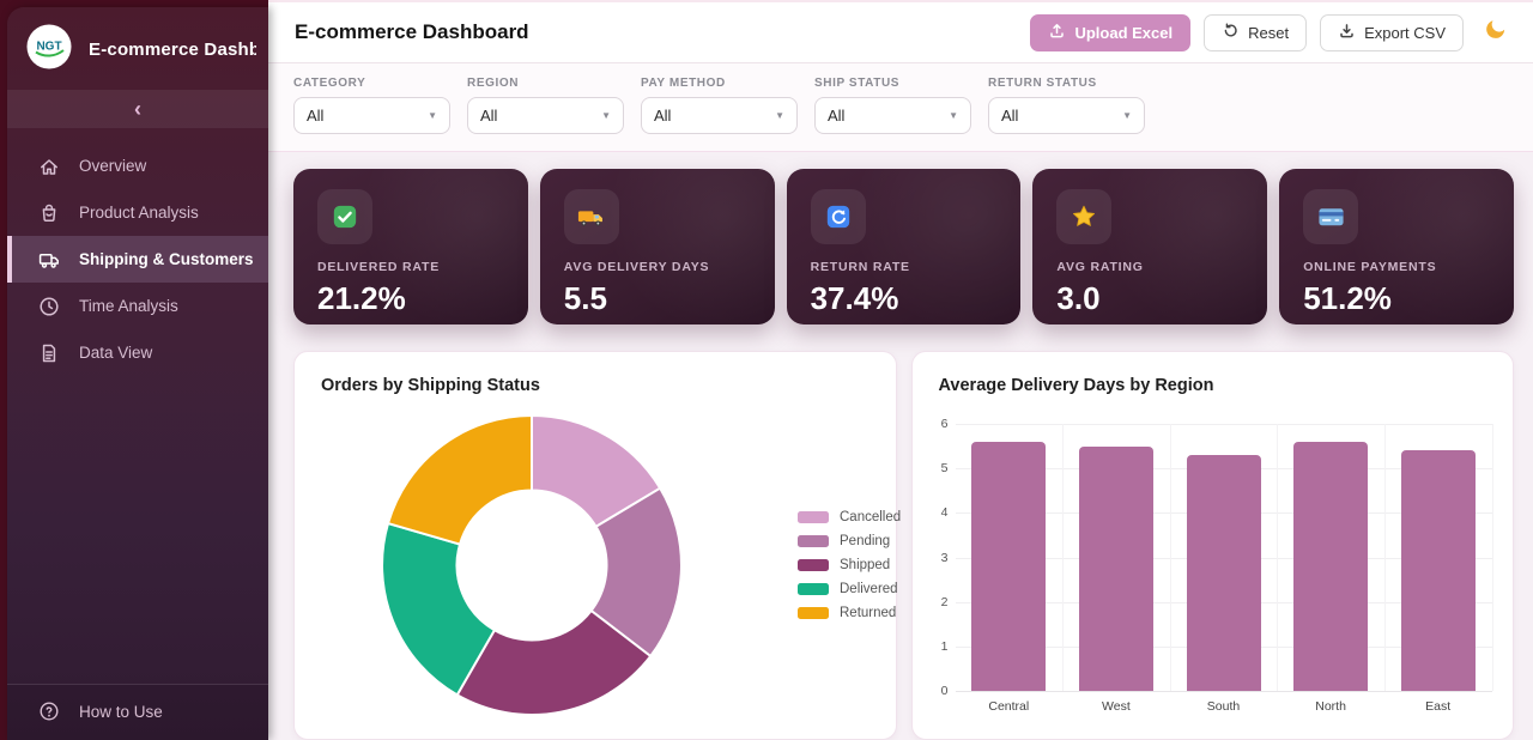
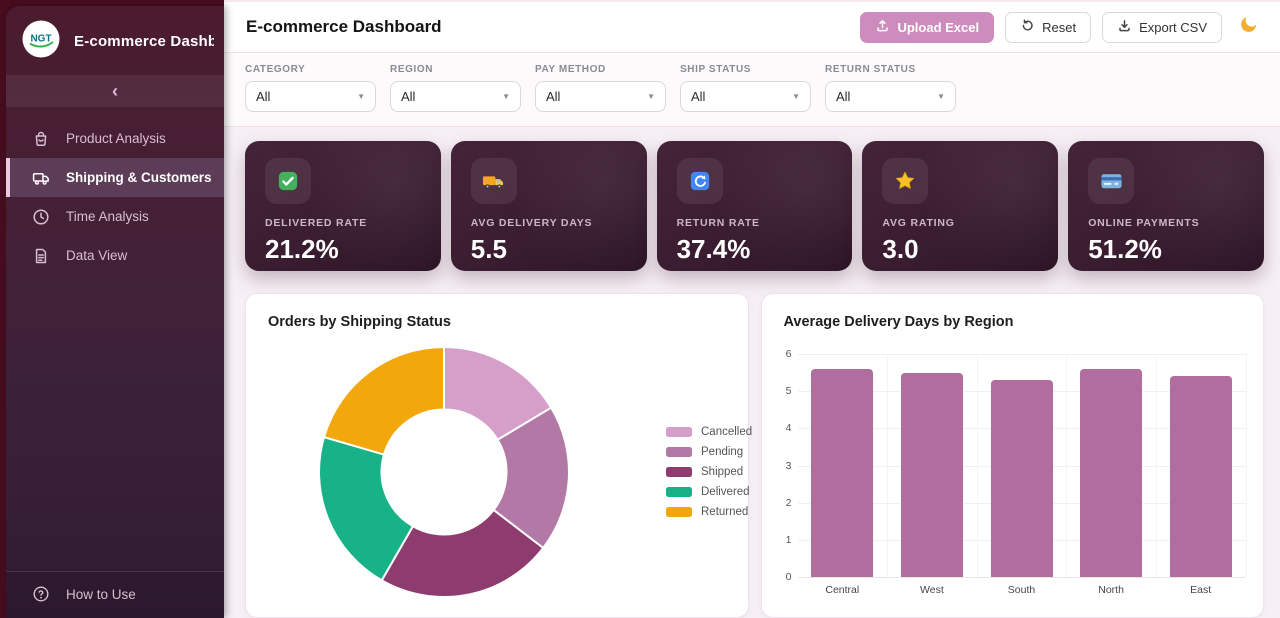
  NGT
  E-commerce Dashb
  ‹
- Overview
  Product Analysis
  Shipping & Customers
  Time Analysis
  Data View
  How to Use
  E-commerce Dashboard
  Upload Excel
  Reset
  Export CSV
  CATEGORY
  All
  ▼
  REGION
  All
  ▼
  PAY METHOD
  All
  ▼
  SHIP STATUS
  All
  ▼
  RETURN STATUS
  All
  ▼
  DELIVERED RATE
  21.2%
  AVG DELIVERY DAYS
  5.5
  RETURN RATE
  37.4%
  AVG RATING
  3.0
  ONLINE PAYMENTS
  51.2%
  Orders by Shipping Status
  Cancelled
  Pending
  Shipped
  Delivered
  Returned
  Average Delivery Days by Region
  0
  1
  2
  3
  4
  5
  6
  Central
  West
  South
  North
  East
